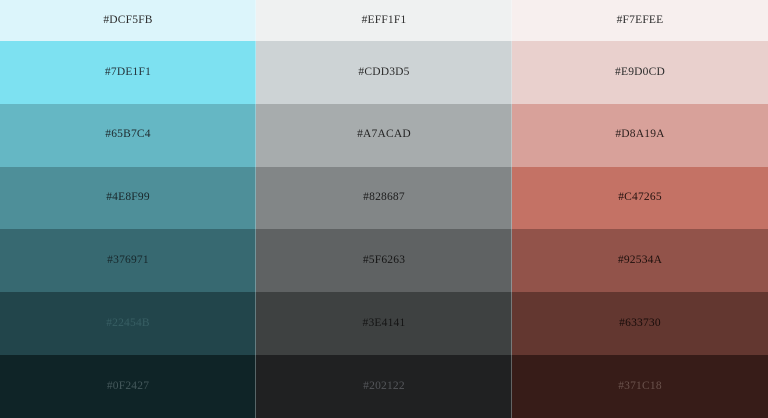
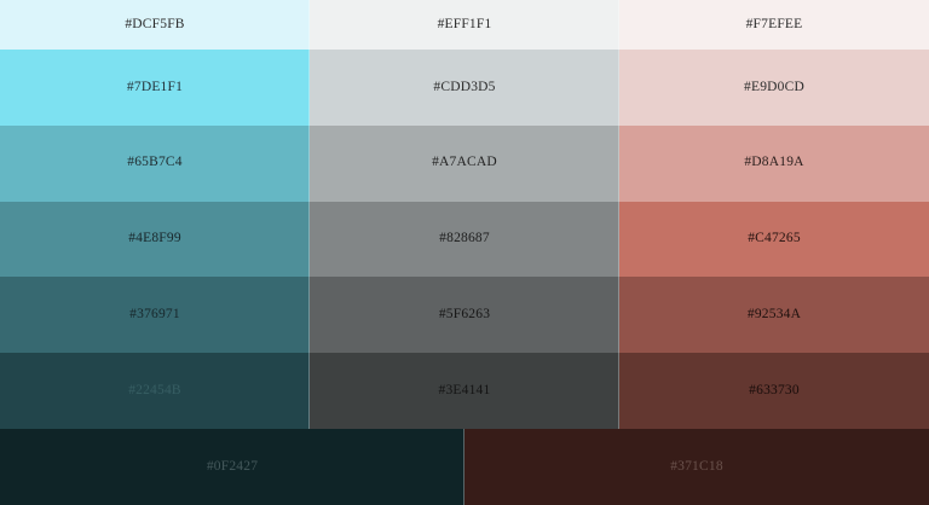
  #DCF5FB
  #EFF1F1
  #F7EFEE
  #7DE1F1
  #CDD3D5
  #E9D0CD
  #65B7C4
  #A7ACAD
  #D8A19A
  #4E8F99
  #828687
  #C47265
  #376971
  #5F6263
  #92534A
  #22454B
  #3E4141
  #633730
  #0F2427
- #202122
  #371C18
